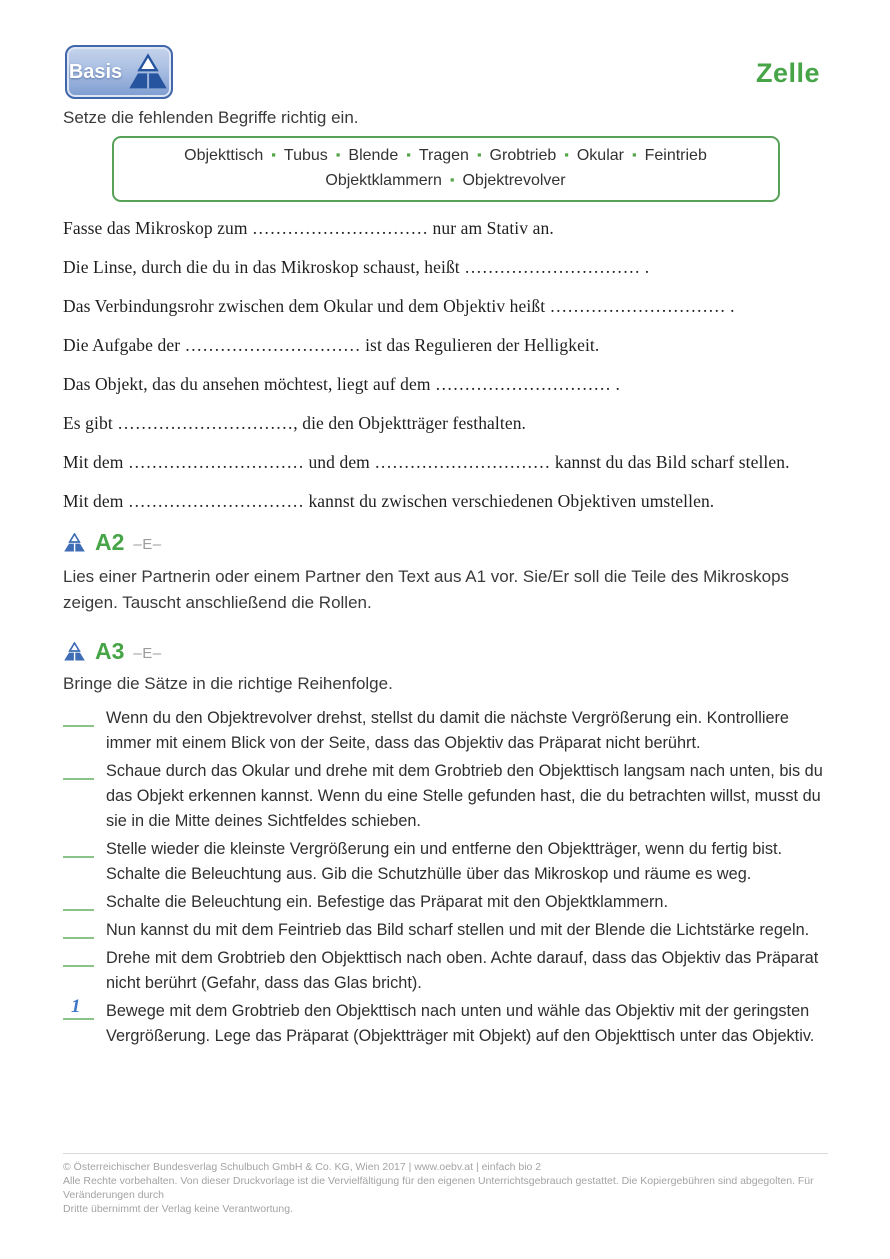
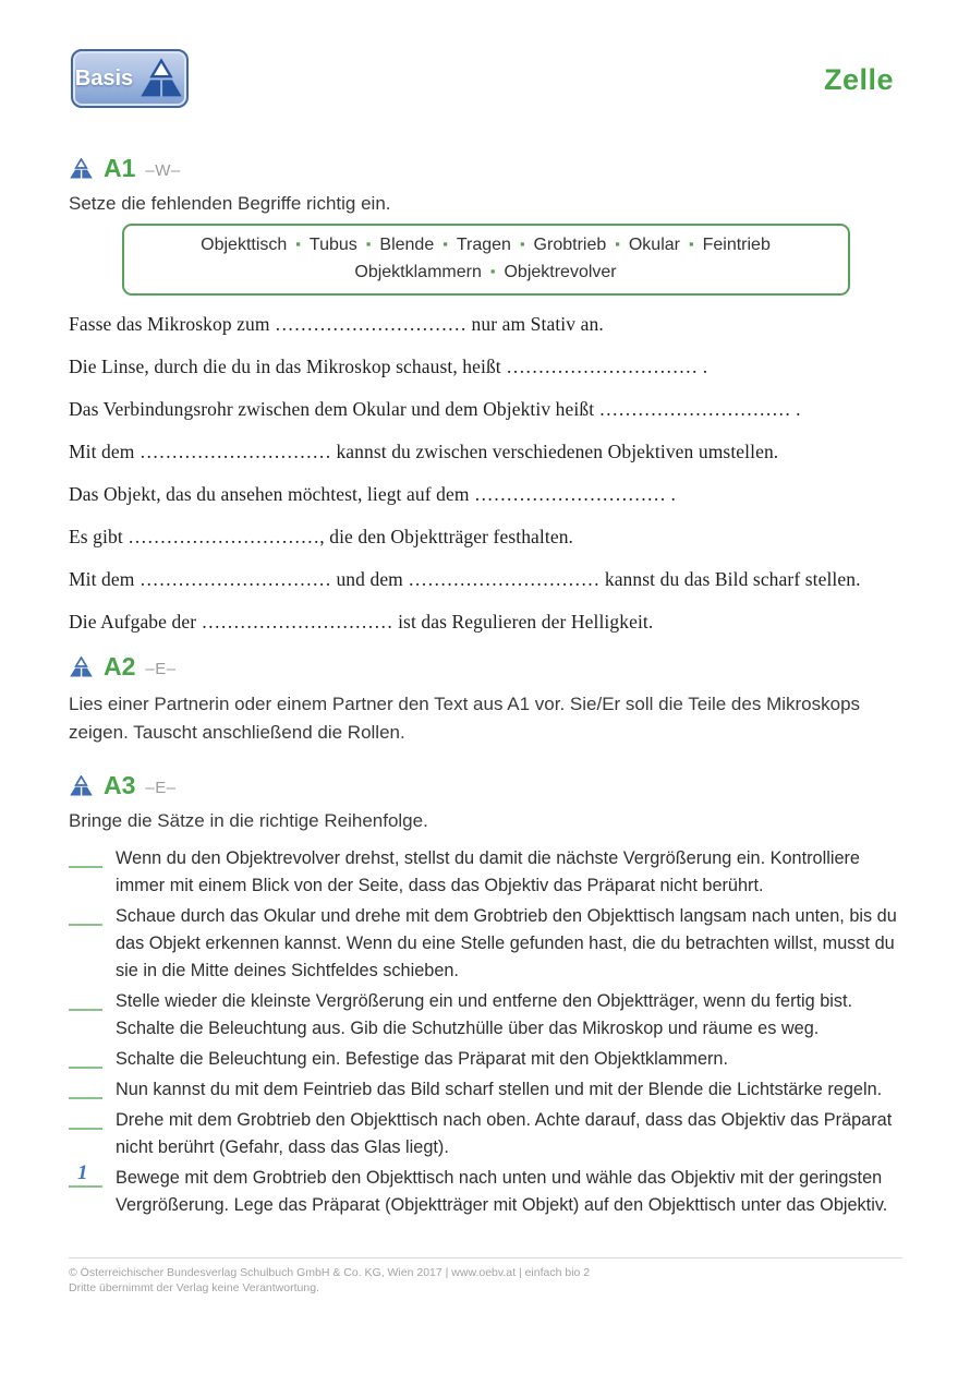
  Basis
  Zelle
+ A1
+ –W–
  Setze die fehlenden Begriffe richtig ein.
  Objekttisch Tubus Blende Tragen Grobtrieb Okular Feintrieb
  Objektklammern Objektrevolver
  Fasse das Mikroskop zum ………………………… nur am Stativ an.
  Die Linse, durch die du in das Mikroskop schaust, heißt ………………………… .
  Das Verbindungsrohr zwischen dem Okular und dem Objektiv heißt ………………………… .
- Die Aufgabe der ………………………… ist das Regulieren der Helligkeit.
+ Mit dem ………………………… kannst du zwischen verschiedenen Objektiven umstellen.
  Das Objekt, das du ansehen möchtest, liegt auf dem ………………………… .
  Es gibt …………………………, die den Objektträger festhalten.
  Mit dem ………………………… und dem ………………………… kannst du das Bild scharf stellen.
- Mit dem ………………………… kannst du zwischen verschiedenen Objektiven umstellen.
+ Die Aufgabe der ………………………… ist das Regulieren der Helligkeit.
  A2
  –E–
  Lies einer Partnerin oder einem Partner den Text aus A1 vor. Sie/Er soll die Teile des Mikroskops zeigen. Tauscht anschließend die Rollen.
  A3
  –E–
  Bringe die Sätze in die richtige Reihenfolge.
  Wenn du den Objektrevolver drehst, stellst du damit die nächste Vergrößerung ein. Kontrolliere immer mit einem Blick von der Seite, dass das Objektiv das Präparat nicht berührt.
  Schaue durch das Okular und drehe mit dem Grobtrieb den Objekttisch langsam nach unten, bis du das Objekt erkennen kannst. Wenn du eine Stelle gefunden hast, die du betrachten willst, musst du sie in die Mitte deines Sichtfeldes schieben.
  Stelle wieder die kleinste Vergrößerung ein und entferne den Objektträger, wenn du fertig bist. Schalte die Beleuchtung aus. Gib die Schutzhülle über das Mikroskop und räume es weg.
  Schalte die Beleuchtung ein. Befestige das Präparat mit den Objektklammern.
  Nun kannst du mit dem Feintrieb das Bild scharf stellen und mit der Blende die Lichtstärke regeln.
- Drehe mit dem Grobtrieb den Objekttisch nach oben. Achte darauf, dass das Objektiv das Präparat nicht berührt (Gefahr, dass das Glas bricht).
+ Drehe mit dem Grobtrieb den Objekttisch nach oben. Achte darauf, dass das Objektiv das Präparat nicht berührt (Gefahr, dass das Glas liegt).
  1
  Bewege mit dem Grobtrieb den Objekttisch nach unten und wähle das Objektiv mit der geringsten Vergrößerung. Lege das Präparat (Objektträger mit Objekt) auf den Objekttisch unter das Objektiv.
  © Österreichischer Bundesverlag Schulbuch GmbH & Co. KG, Wien 2017 | www.oebv.at | einfach bio 2
- Alle Rechte vorbehalten. Von dieser Druckvorlage ist die Vervielfältigung für den eigenen Unterrichtsgebrauch gestattet. Die Kopiergebühren sind abgegolten. Für Veränderungen durch
  Dritte übernimmt der Verlag keine Verantwortung.
